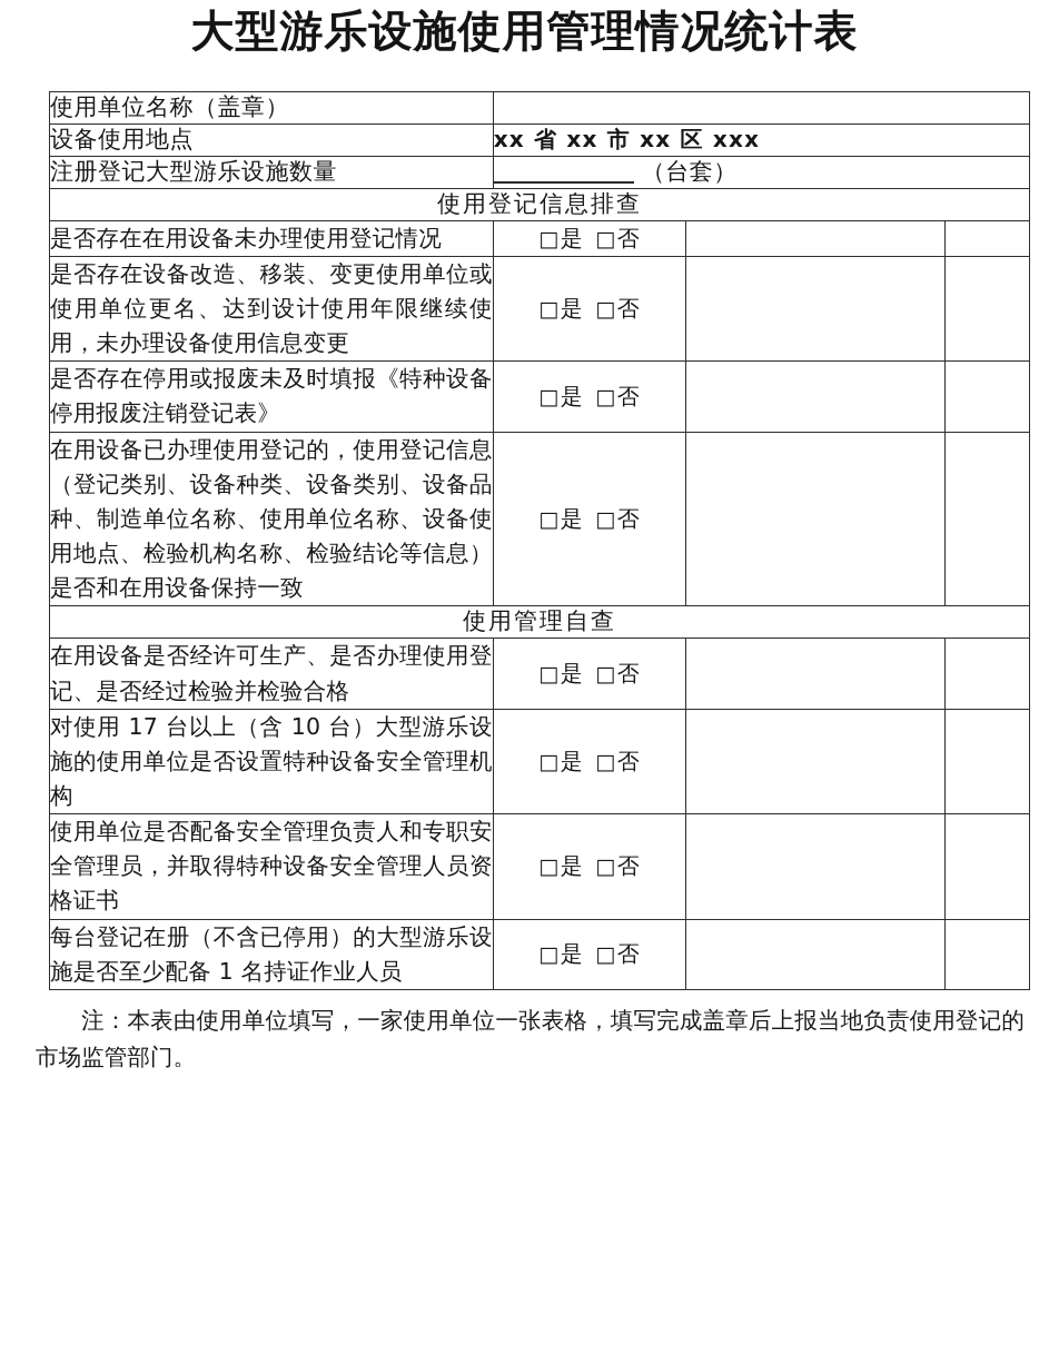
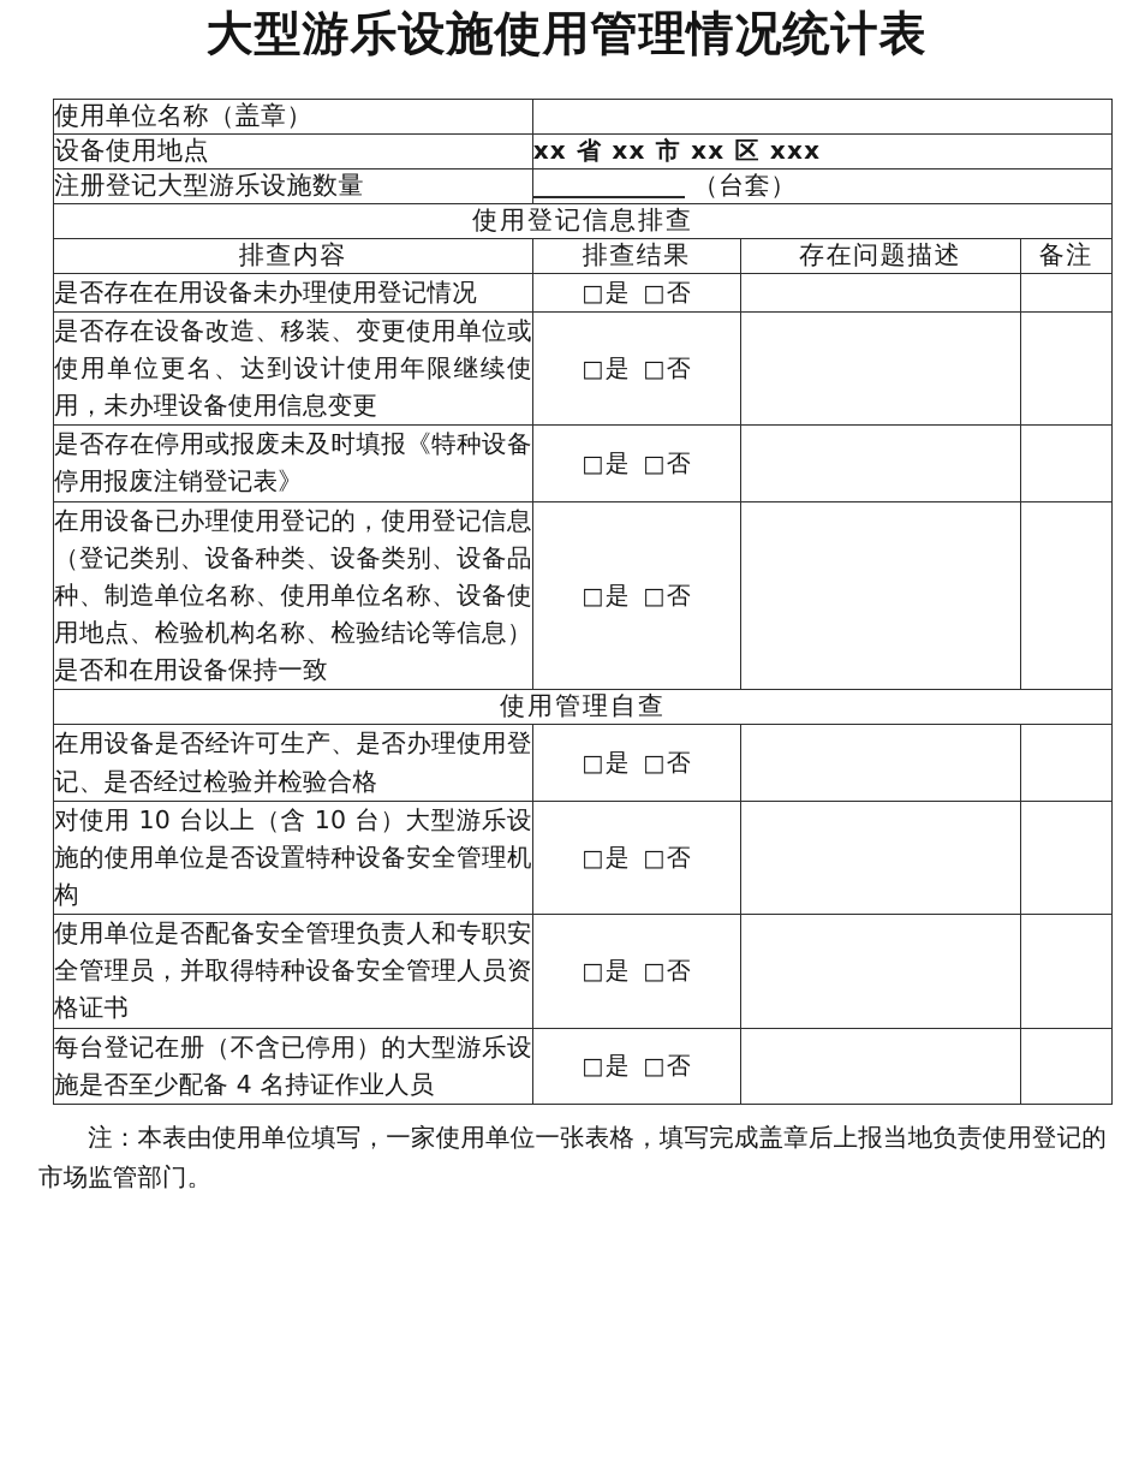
  大型游乐设施使用管理情况统计表
  使用单位名称（盖章）
  设备使用地点	xx 省 xx 市 xx 区 xxx
  注册登记大型游乐设施数量	（台套）
  使用登记信息排查
+ 排查内容	排查结果	存在问题描述	备注
  是否存在在用设备未办理使用登记情况	□是 □否
  是否存在设备改造、移装、变更使用单位或使用单位更名、达到设计使用年限继续使用，未办理设备使用信息变更	□是 □否
  是否存在停用或报废未及时填报《特种设备停用报废注销登记表》	□是 □否
  在用设备已办理使用登记的，使用登记信息（登记类别、设备种类、设备类别、设备品种、制造单位名称、使用单位名称、设备使用地点、检验机构名称、检验结论等信息）是否和在用设备保持一致	□是 □否
  使用管理自查
  在用设备是否经许可生产、是否办理使用登记、是否经过检验并检验合格	□是 □否
- 对使用 17 台以上（含 10 台）大型游乐设施的使用单位是否设置特种设备安全管理机构	□是 □否
+ 对使用 10 台以上（含 10 台）大型游乐设施的使用单位是否设置特种设备安全管理机构	□是 □否
  使用单位是否配备安全管理负责人和专职安全管理员，并取得特种设备安全管理人员资格证书	□是 □否
- 每台登记在册（不含已停用）的大型游乐设施是否至少配备 1 名持证作业人员	□是 □否
+ 每台登记在册（不含已停用）的大型游乐设施是否至少配备 4 名持证作业人员	□是 □否
  注：本表由使用单位填写，一家使用单位一张表格，填写完成盖章后上报当地负责使用登记的市场监管部门。
